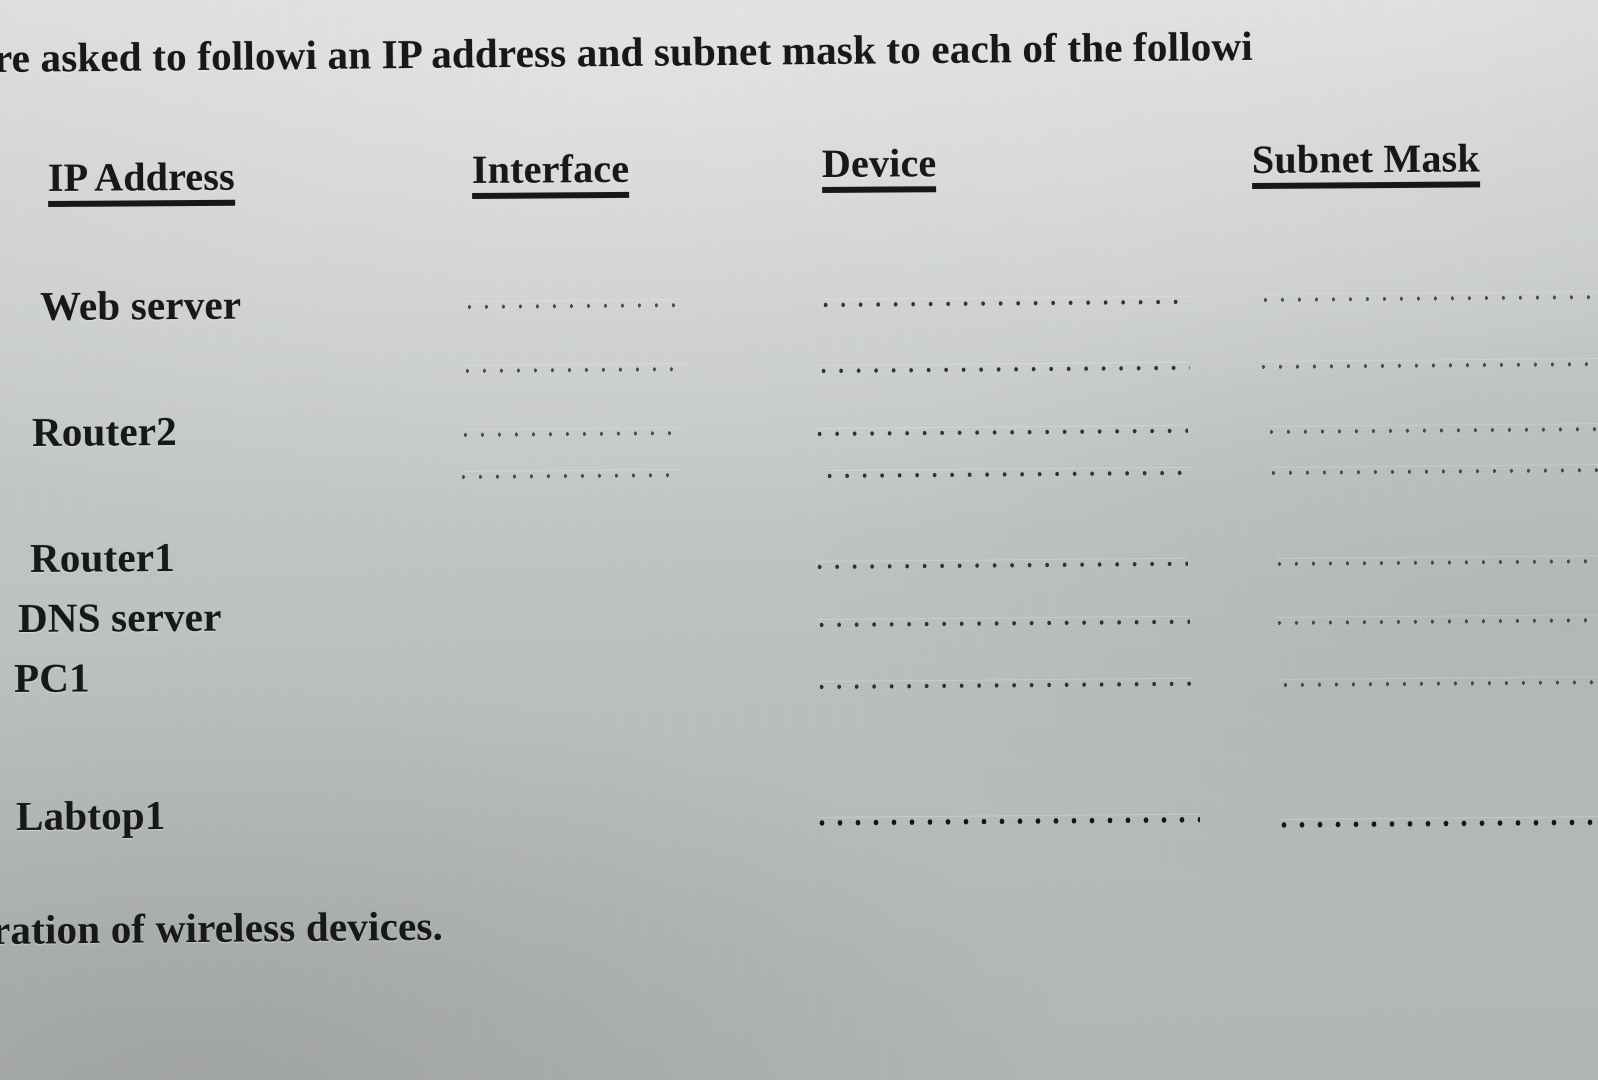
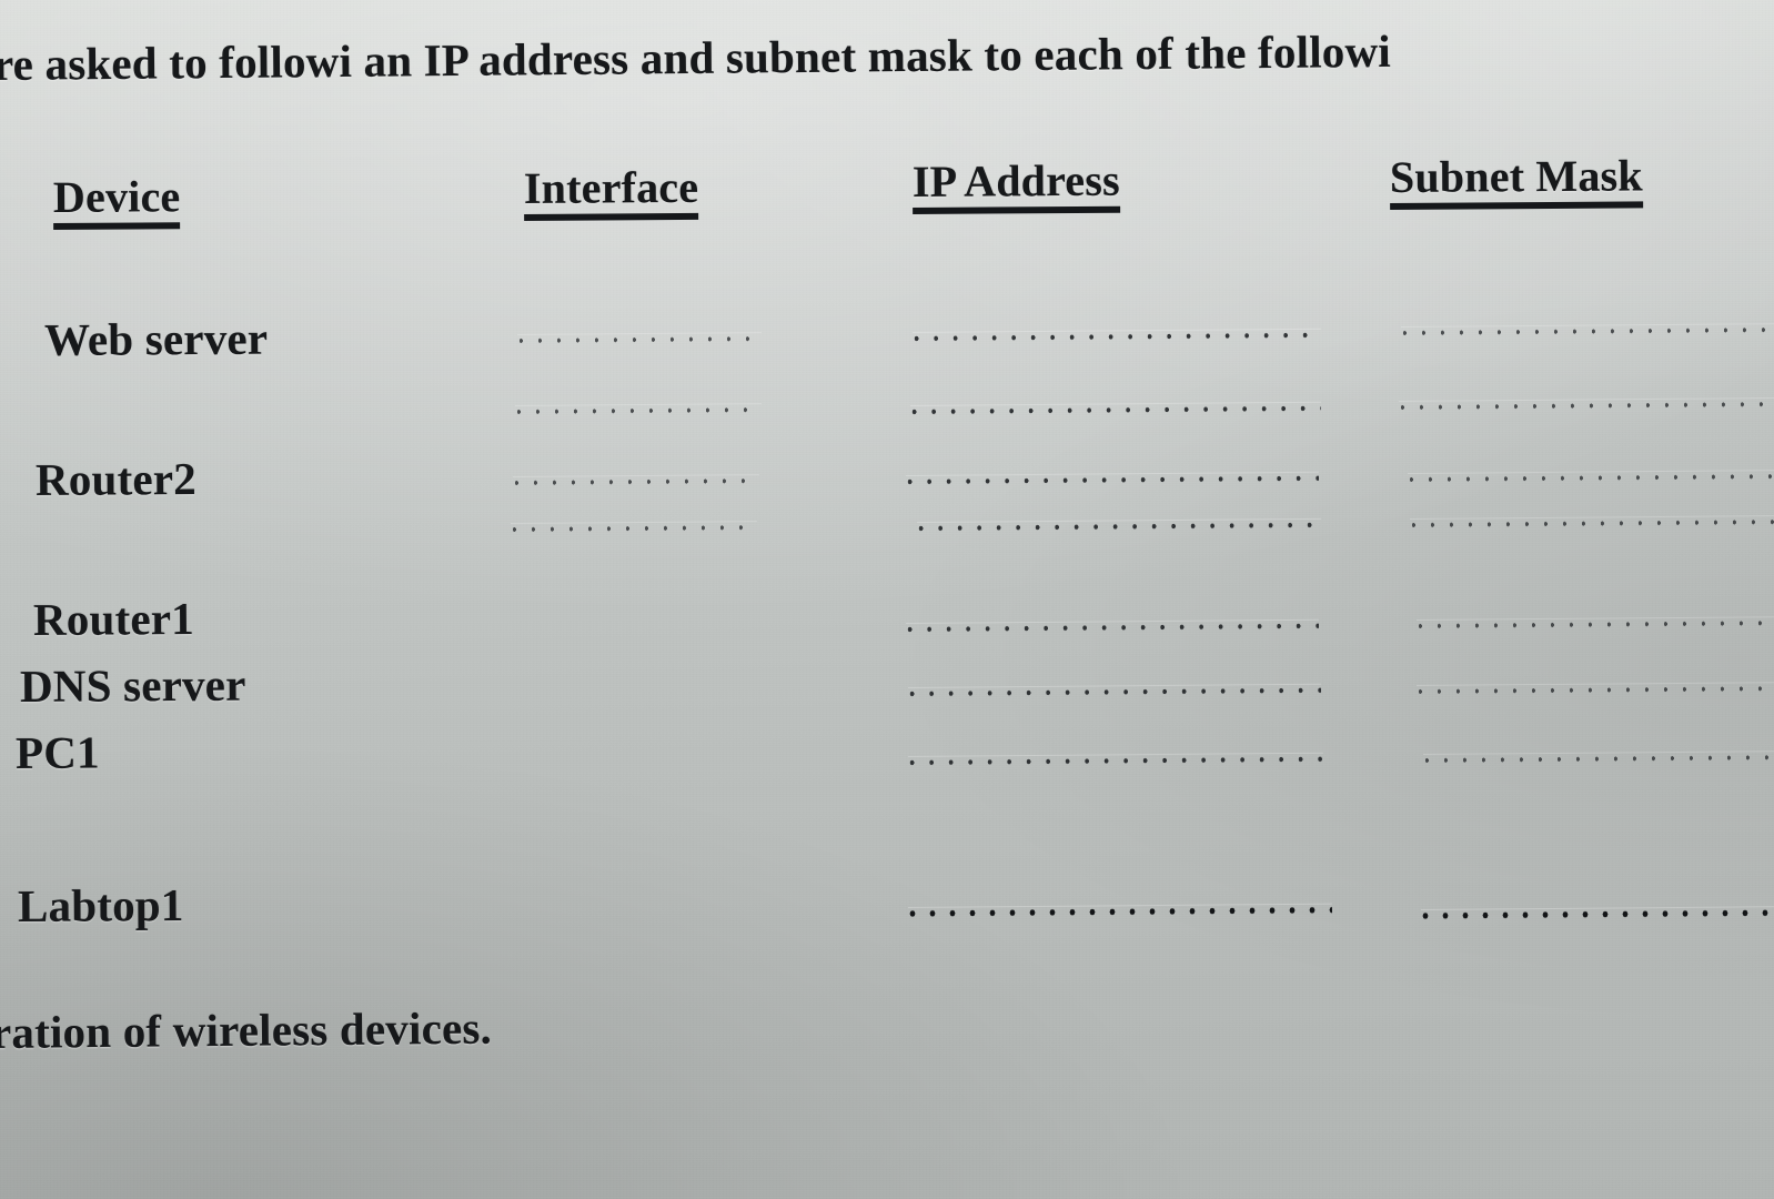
  re asked to followi an IP address and subnet mask to each of the followi
- IP Address
+ Device
  Interface
- Device
+ IP Address
  Subnet Mask
  Web server
  Router2
  Router1
  DNS server
  PC1
  Labtop1
  ration of wireless devices.
